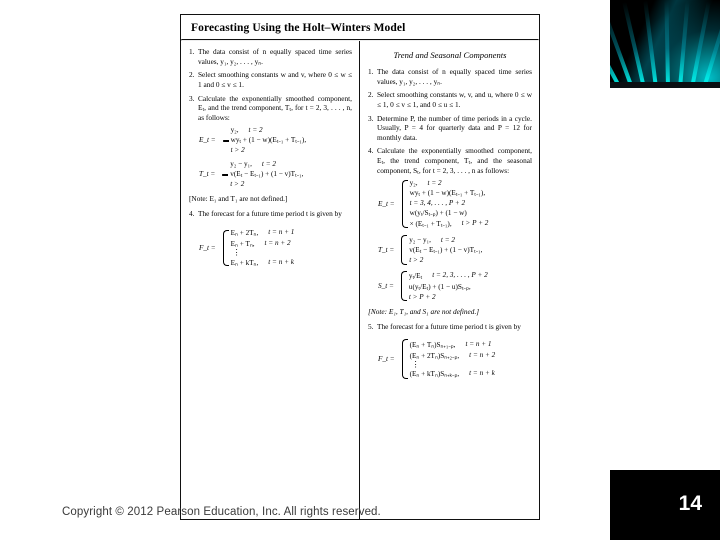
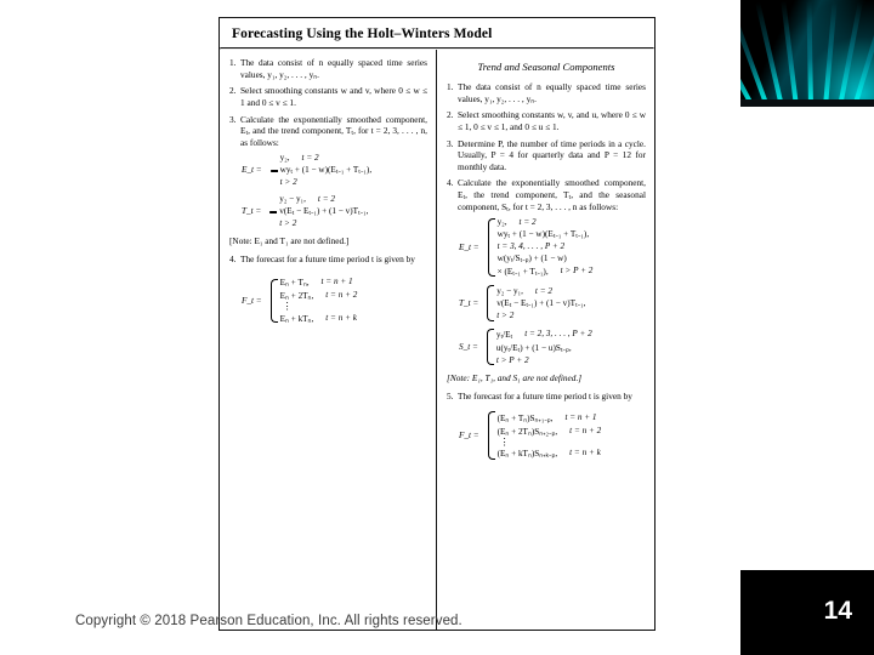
  Forecasting Using the Holt–Winters Model
  1.
  The data consist of n equally spaced time series values, y₁, y₂, . . . , yₙ.
  2.
  Select smoothing constants w and v, where 0 ≤ w ≤ 1 and 0 ≤ v ≤ 1.
  3.
  Calculate the exponentially smoothed component, Eₜ, and the trend component, Tₜ, for t = 2, 3, . . . , n, as follows:
  E_t =
  y₂,
  t = 2
  wyₜ + (1 − w)(Eₜ₋₁ + Tₜ₋₁),
  t > 2
  T_t =
  y₂ − y₁,
  t = 2
  v(Eₜ − Eₜ₋₁) + (1 − v)Tₜ₋₁,
  t > 2
  [Note: E₁ and T₁ are not defined.]
  4.
  The forecast for a future time period t is given by
  F_t =
- Eₙ + 2Tₙ,
+ Eₙ + Tₙ,
  t = n + 1
- Eₙ + Tₙ,
+ Eₙ + 2Tₙ,
  t = n + 2
  ⋮
  Eₙ + kTₙ,
  t = n + k
  Trend and Seasonal Components
  1.
  The data consist of n equally spaced time series values, y₁, y₂, . . . , yₙ.
  2.
  Select smoothing constants w, v, and u, where 0 ≤ w ≤ 1, 0 ≤ v ≤ 1, and 0 ≤ u ≤ 1.
  3.
  Determine P, the number of time periods in a cycle. Usually, P = 4 for quarterly data and P = 12 for monthly data.
  4.
  Calculate the exponentially smoothed component, Eₜ, the trend component, Tₜ, and the seasonal component, Sₜ, for t = 2, 3, . . . , n as follows:
  E_t =
  y₂,
  t = 2
  wyₜ + (1 − w)(Eₜ₋₁ + Tₜ₋₁),
  t = 3, 4, . . . , P + 2
  w(yₜ/Sₜ₋ₚ) + (1 − w)
  × (Eₜ₋₁ + Tₜ₋₁),
  t > P + 2
  T_t =
  y₂ − y₁,
  t = 2
  v(Eₜ − Eₜ₋₁) + (1 − v)Tₜ₋₁,
  t > 2
  S_t =
  yₜ/Eₜ
  t = 2, 3, . . . , P + 2
  u(yₜ/Eₜ) + (1 − u)Sₜ₋ₚ,
  t > P + 2
  [Note: E₁, T₁, and S₁ are not defined.]
  5.
  The forecast for a future time period t is given by
  F_t =
  (Eₙ + Tₙ)Sₙ₊₁₋ₚ,
  t = n + 1
  (Eₙ + 2Tₙ)Sₙ₊₂₋ₚ,
  t = n + 2
  ⋮
  (Eₙ + kTₙ)Sₙ₊ₖ₋ₚ,
  t = n + k
- Copyright © 2012 Pearson Education, Inc. All rights reserved.
+ Copyright © 2018 Pearson Education, Inc. All rights reserved.
  14
